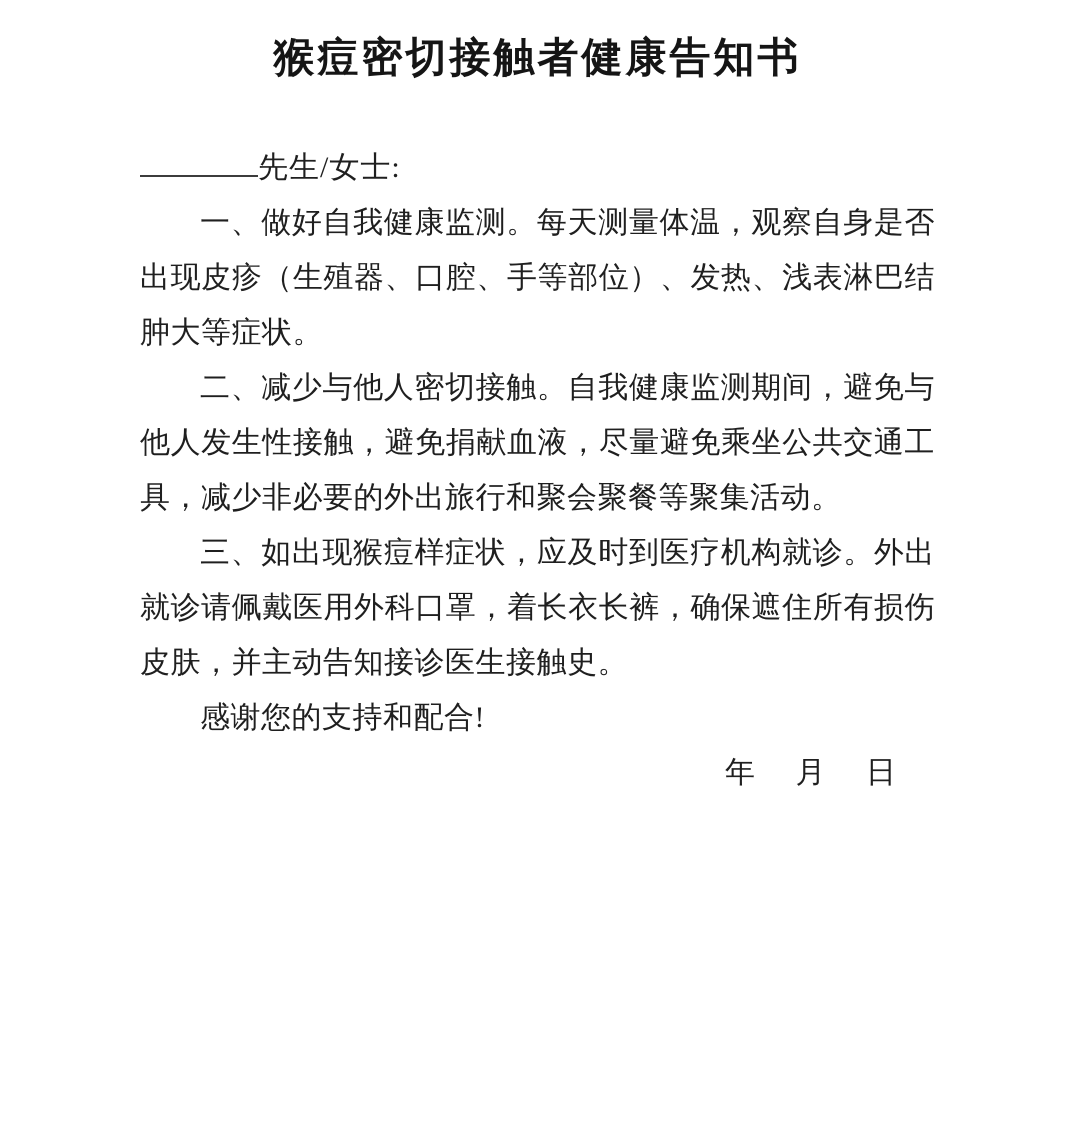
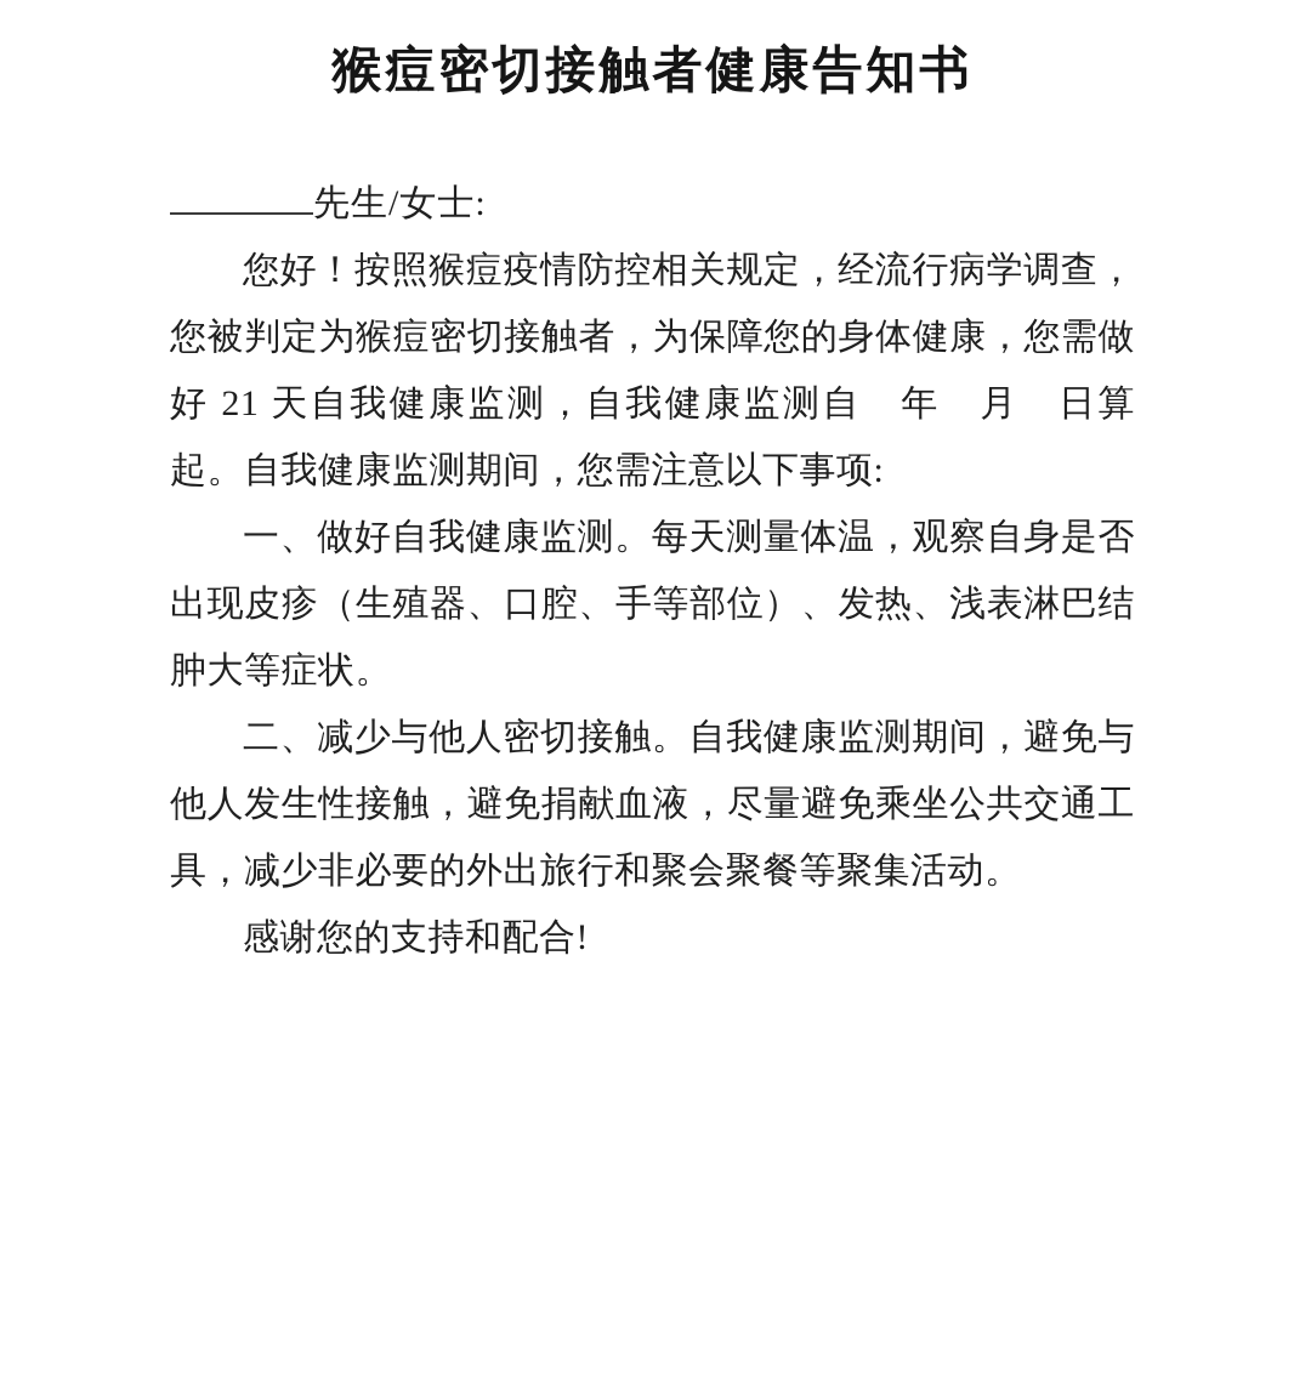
  猴痘密切接触者健康告知书
  先生/女士:
+ 您好！按照猴痘疫情防控相关规定，经流行病学调查，您被判定为猴痘密切接触者，为保障您的身体健康，您需做好 21 天自我健康监测，自我健康监测自 年 月 日算起。自我健康监测期间，您需注意以下事项:
  一、做好自我健康监测。每天测量体温，观察自身是否出现皮疹（生殖器、口腔、手等部位）、发热、浅表淋巴结肿大等症状。
  二、减少与他人密切接触。自我健康监测期间，避免与他人发生性接触，避免捐献血液，尽量避免乘坐公共交通工具，减少非必要的外出旅行和聚会聚餐等聚集活动。
- 三、如出现猴痘样症状，应及时到医疗机构就诊。外出就诊请佩戴医用外科口罩，着长衣长裤，确保遮住所有损伤皮肤，并主动告知接诊医生接触史。
  感谢您的支持和配合!
- 年 月 日
